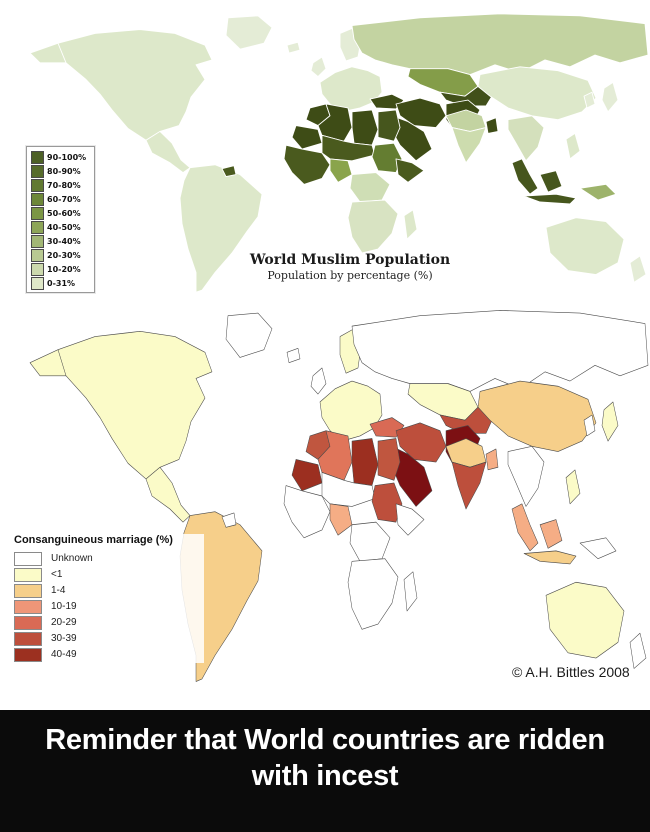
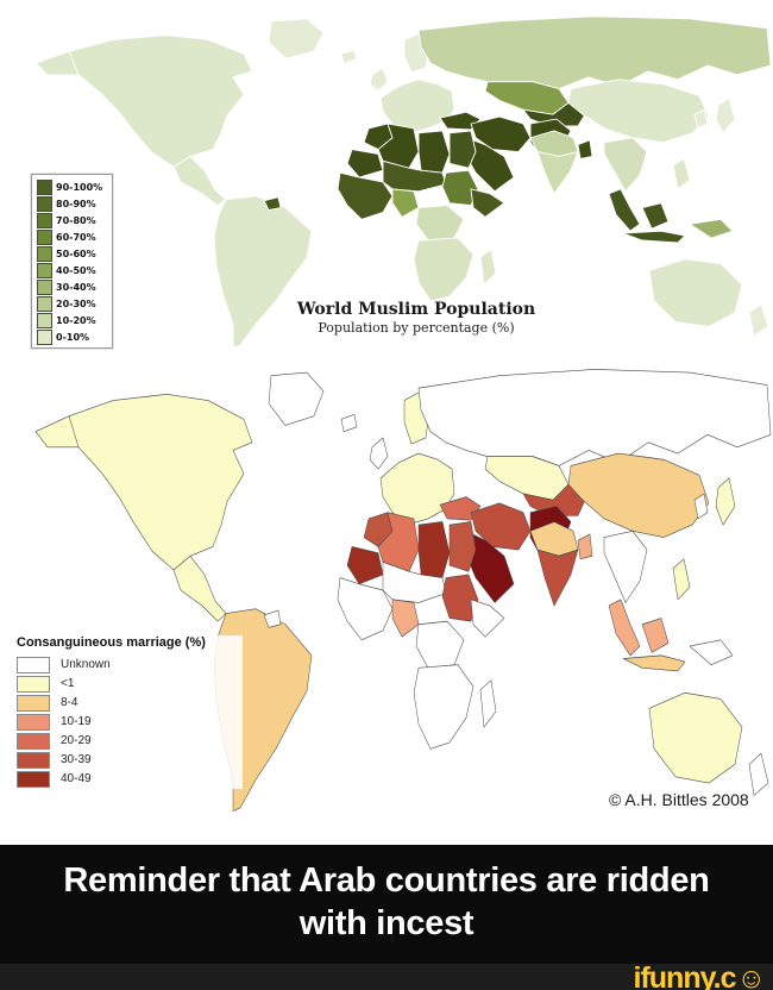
  90-100%
  80-90%
  70-80%
  60-70%
  50-60%
  40-50%
  30-40%
  20-30%
  10-20%
- 0-31%
+ 0-10%
  World Muslim Population
  Population by percentage (%)
  Consanguineous marriage (%)
  Unknown
  <1
- 1-4
+ 8-4
  10-19
  20-29
  30-39
  40-49
  © A.H. Bittles 2008
- Reminder that World countries are ridden
+ Reminder that Arab countries are ridden
  with incest
+ ifunny.c☺
